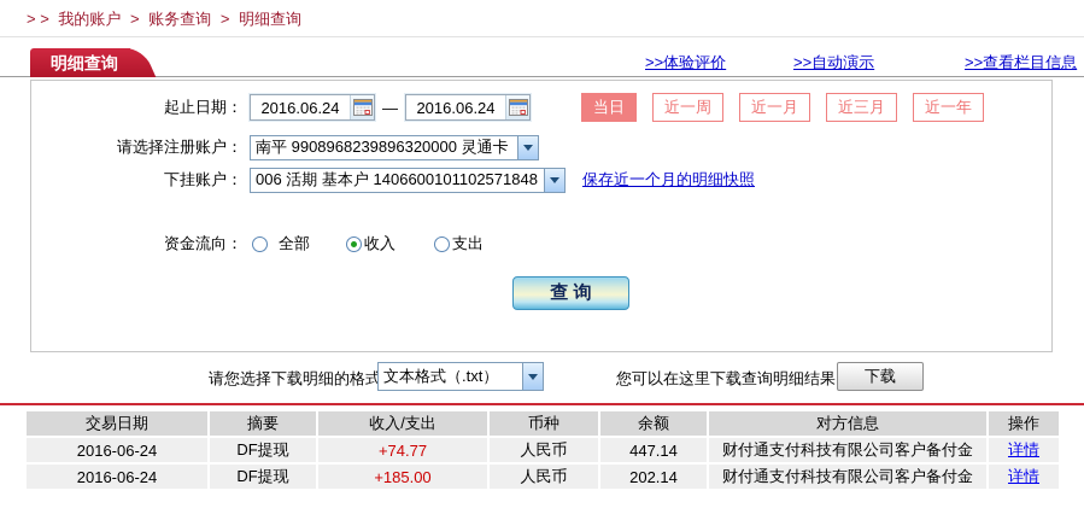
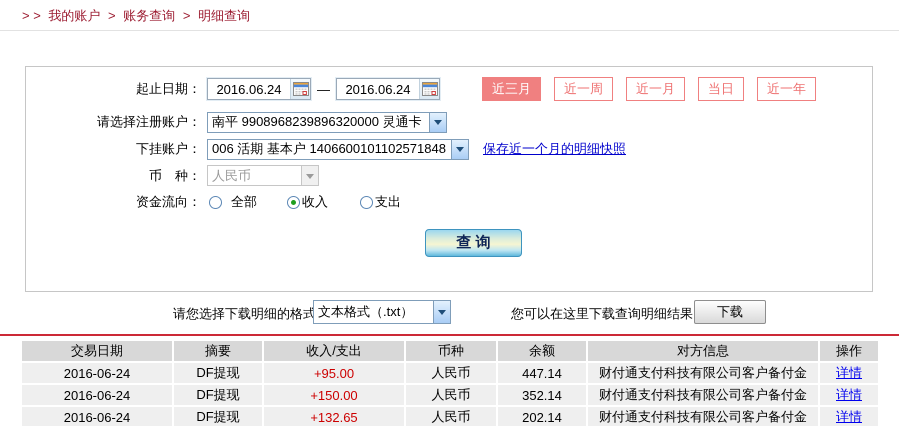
  > > 我的账户 > 账务查询 > 明细查询
- 明细查询
- >>体验评价
- >>自动演示
- >>查看栏目信息
  起止日期：
  2016.06.24
  —
  2016.06.24
- 当日
+ 近三月
  近一周
  近一月
- 近三月
+ 当日
  近一年
  请选择注册账户：
  南平 9908968239896320000 灵通卡
  下挂账户：
  006 活期 基本户 1406600101102571848
  保存近一个月的明细快照
+ 币 种：
+ 人民币
  资金流向：
  全部
  收入
  支出
  查 询
  请您选择下载明细的格式
  文本格式（.txt）
  您可以在这里下载查询明细结果
  下载
  交易日期	摘要	收入/支出	币种	余额	对方信息	操作
- 2016-06-24	DF提现	+74.77	人民币	447.14	财付通支付科技有限公司客户备付金	详情
+ 2016-06-24	DF提现	+95.00	人民币	447.14	财付通支付科技有限公司客户备付金	详情
+ 2016-06-24	DF提现	+150.00	人民币	352.14	财付通支付科技有限公司客户备付金	详情
- 2016-06-24	DF提现	+185.00	人民币	202.14	财付通支付科技有限公司客户备付金	详情
+ 2016-06-24	DF提现	+132.65	人民币	202.14	财付通支付科技有限公司客户备付金	详情
